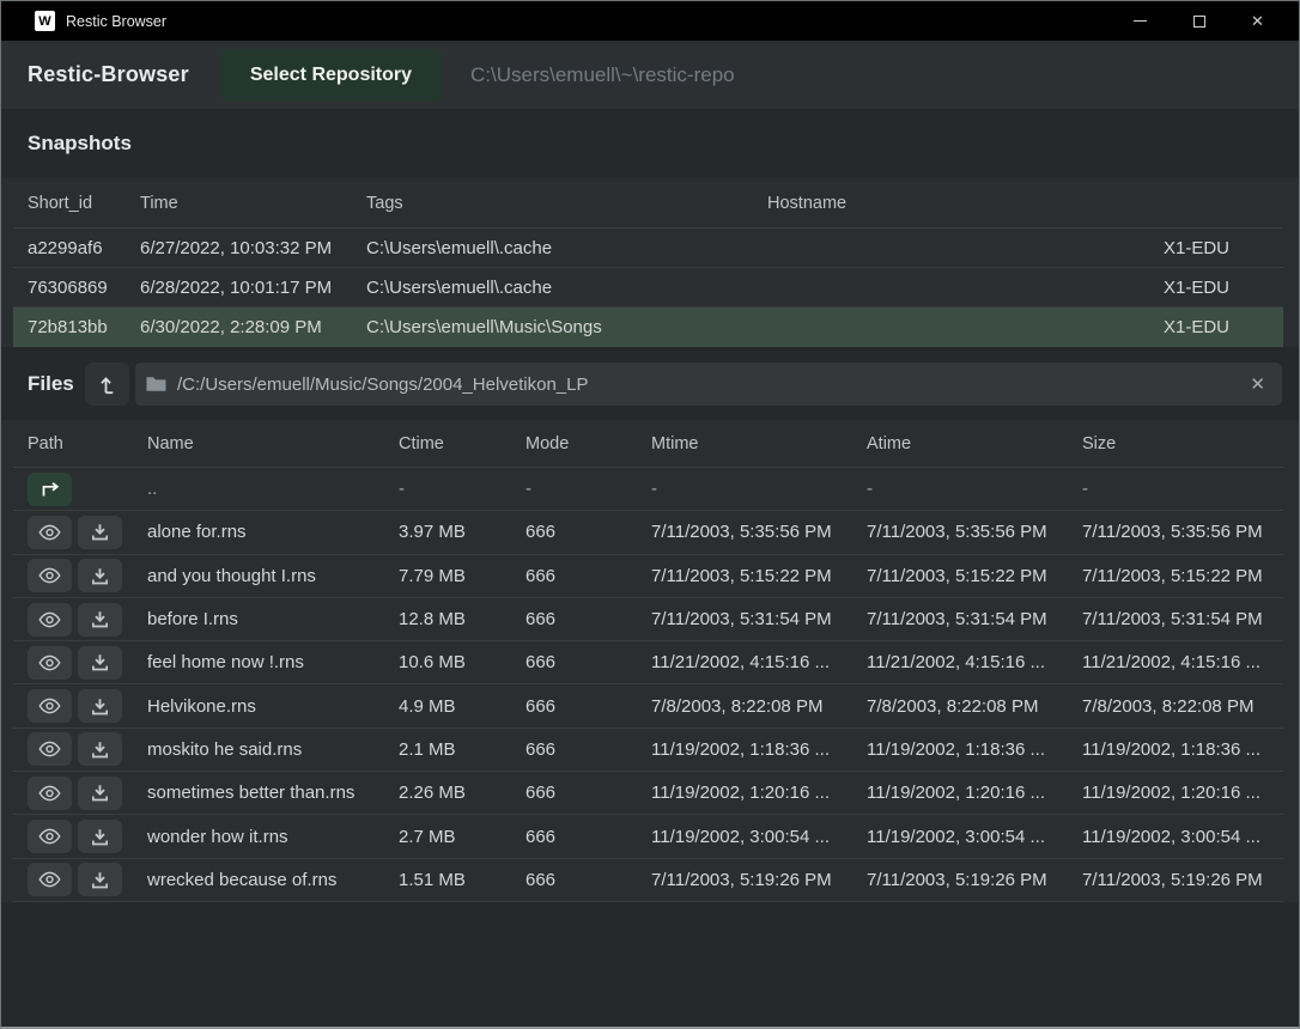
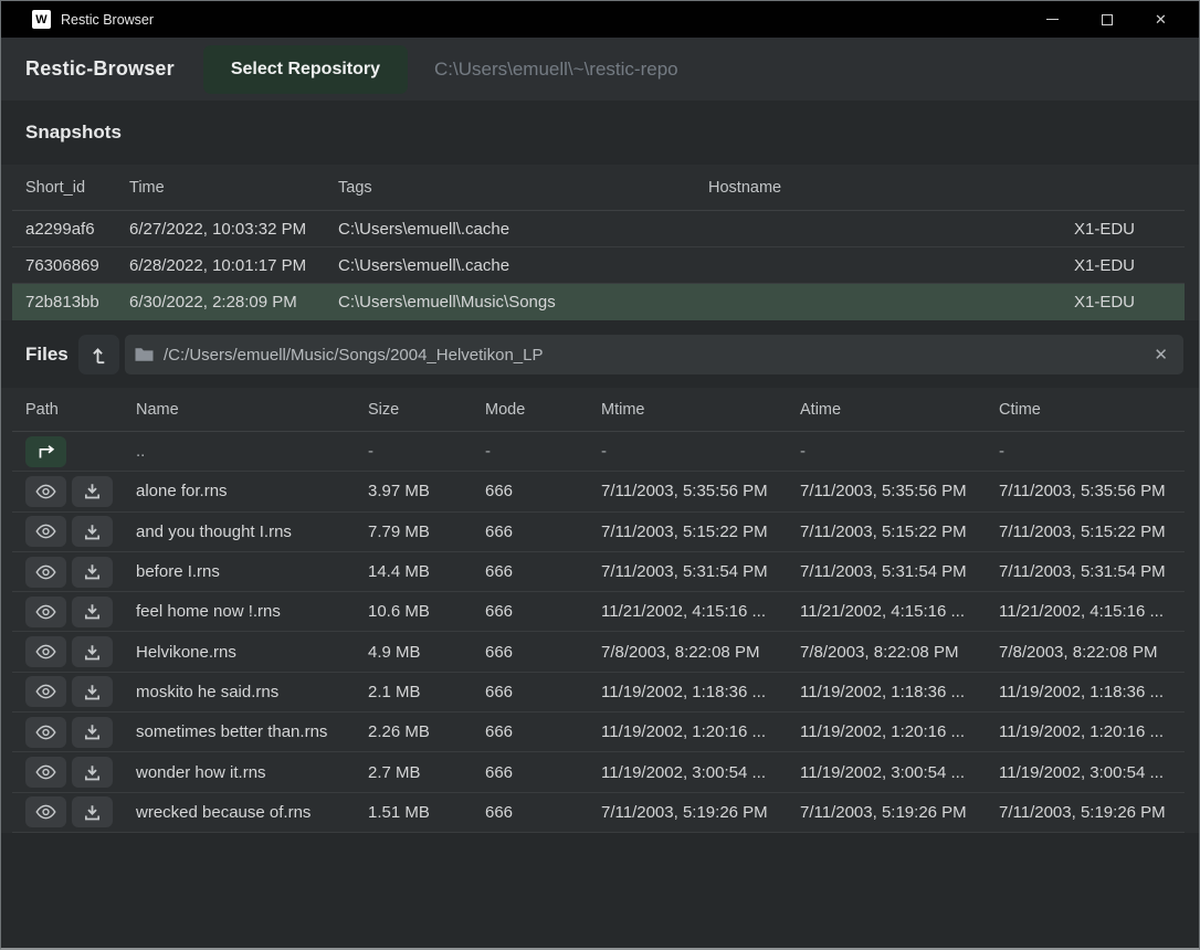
  W
  Restic Browser
  ✕
  Restic-Browser
  Select Repository
  C:\Users\emuell\~\restic-repo
  Snapshots
  Short_id
  Time
  Tags
  Hostname
  a2299af6
  6/27/2022, 10:03:32 PM
  C:\Users\emuell\.cache
  X1-EDU
  76306869
  6/28/2022, 10:01:17 PM
  C:\Users\emuell\.cache
  X1-EDU
  72b813bb
  6/30/2022, 2:28:09 PM
  C:\Users\emuell\Music\Songs
  X1-EDU
  Files
  /C:/Users/emuell/Music/Songs/2004_Helvetikon_LP
  ✕
  Path
  Name
- Ctime
+ Size
  Mode
  Mtime
  Atime
- Size
+ Ctime
  ..
  -
  -
  -
  -
  -
  alone for.rns
  3.97 MB
  666
  7/11/2003, 5:35:56 PM
  7/11/2003, 5:35:56 PM
  7/11/2003, 5:35:56 PM
  and you thought I.rns
  7.79 MB
  666
  7/11/2003, 5:15:22 PM
  7/11/2003, 5:15:22 PM
  7/11/2003, 5:15:22 PM
  before I.rns
- 12.8 MB
+ 14.4 MB
  666
  7/11/2003, 5:31:54 PM
  7/11/2003, 5:31:54 PM
  7/11/2003, 5:31:54 PM
  feel home now !.rns
  10.6 MB
  666
  11/21/2002, 4:15:16 ...
  11/21/2002, 4:15:16 ...
  11/21/2002, 4:15:16 ...
  Helvikone.rns
  4.9 MB
  666
  7/8/2003, 8:22:08 PM
  7/8/2003, 8:22:08 PM
  7/8/2003, 8:22:08 PM
  moskito he said.rns
  2.1 MB
  666
  11/19/2002, 1:18:36 ...
  11/19/2002, 1:18:36 ...
  11/19/2002, 1:18:36 ...
  sometimes better than.rns
  2.26 MB
  666
  11/19/2002, 1:20:16 ...
  11/19/2002, 1:20:16 ...
  11/19/2002, 1:20:16 ...
  wonder how it.rns
  2.7 MB
  666
  11/19/2002, 3:00:54 ...
  11/19/2002, 3:00:54 ...
  11/19/2002, 3:00:54 ...
  wrecked because of.rns
  1.51 MB
  666
  7/11/2003, 5:19:26 PM
  7/11/2003, 5:19:26 PM
  7/11/2003, 5:19:26 PM
